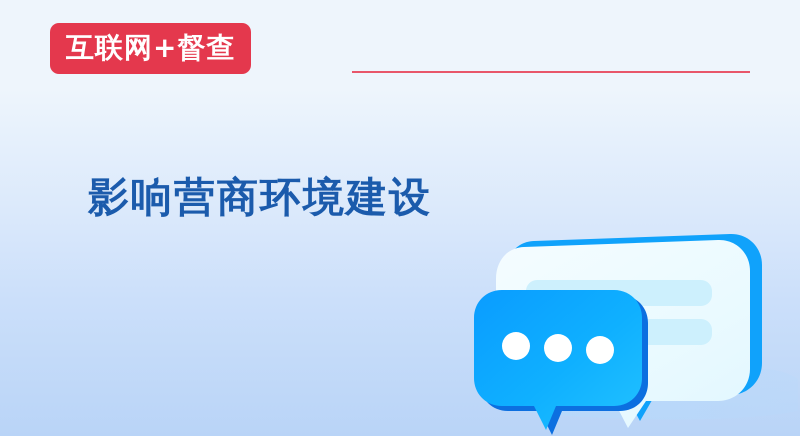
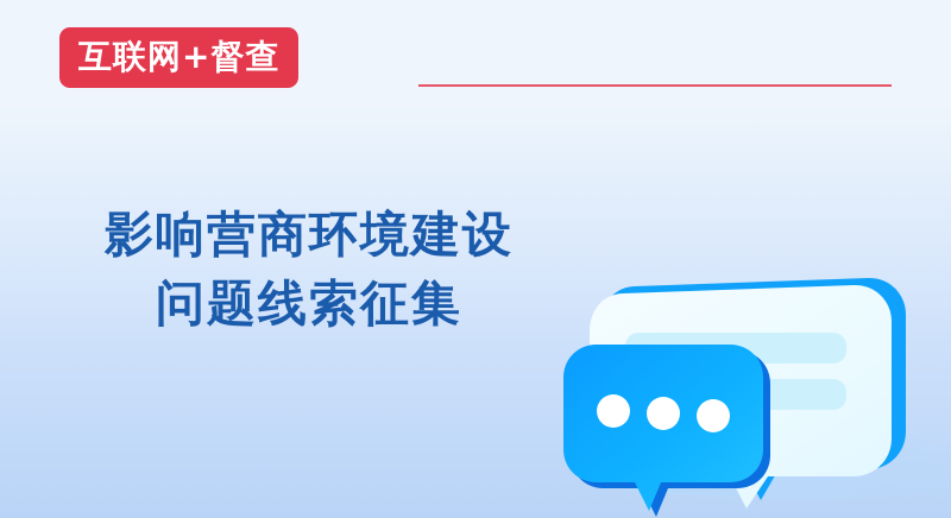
  互联网+督查
  影响营商环境建设
+ 问题线索征集
